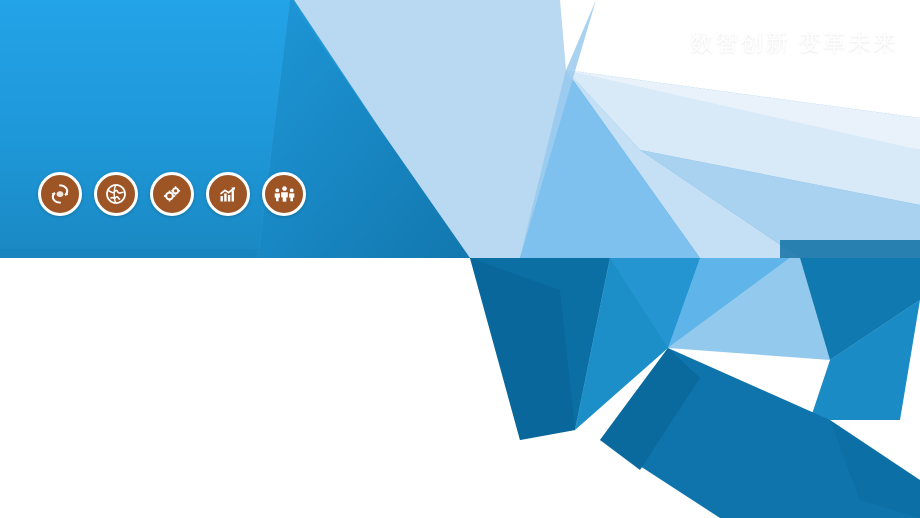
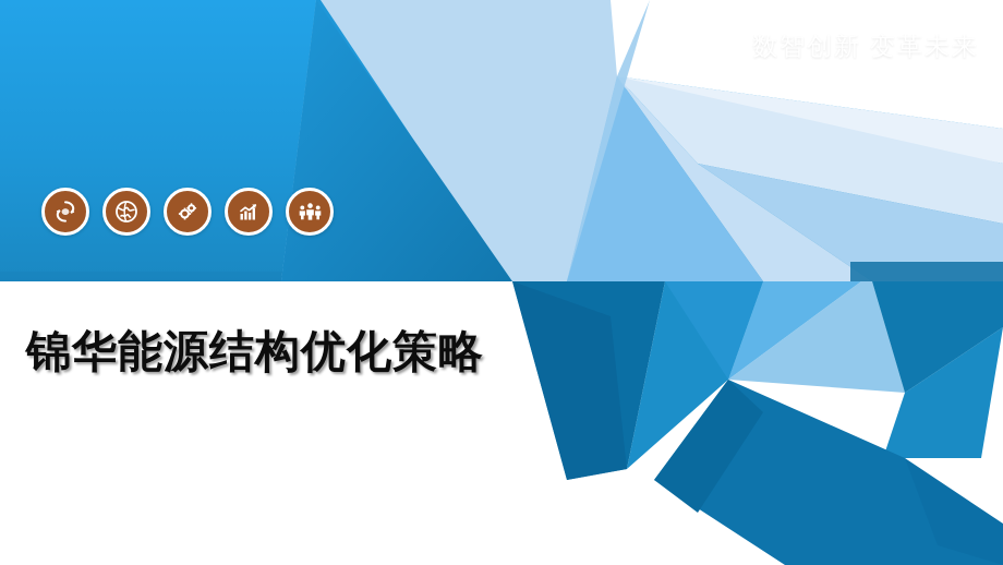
+ 锦华能源结构优化策略
